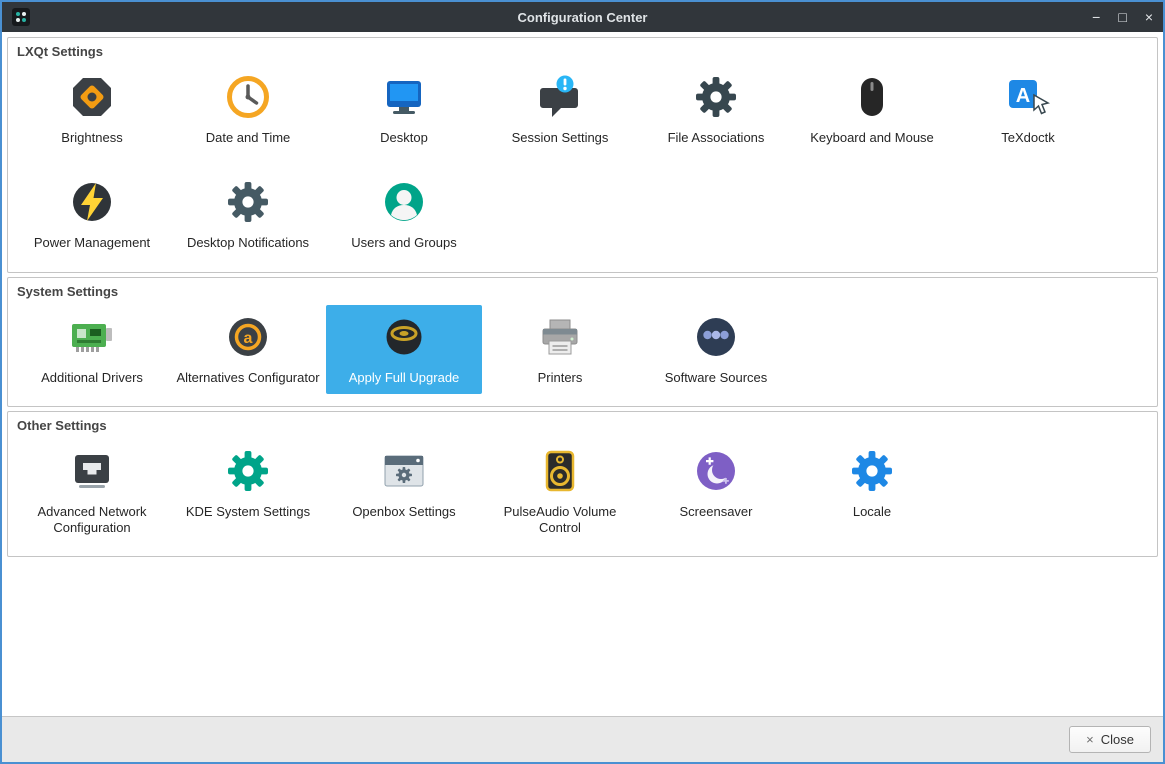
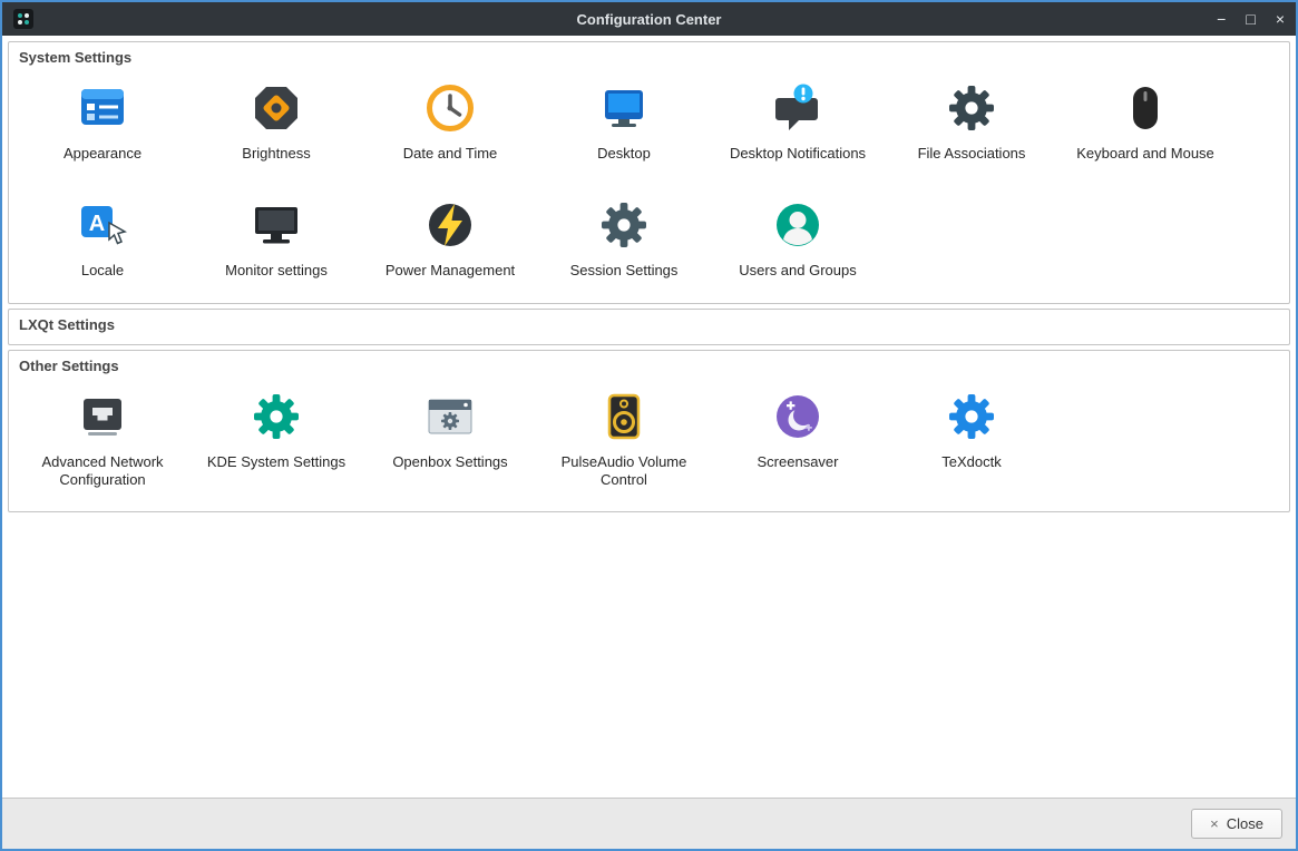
  Configuration Center
  −
  □
  ×
- LXQt Settings
+ System Settings
+ Appearance
  Brightness
  Date and Time
  Desktop
- Session Settings
+ Desktop Notifications
  File Associations
  Keyboard and Mouse
  A
- TeXdoctk
+ Locale
+ Monitor settings
  Power Management
- Desktop Notifications
+ Session Settings
  Users and Groups
- System Settings
+ LXQt Settings
- Additional Drivers
- a
- Alternatives Configurator
- Apply Full Upgrade
- Printers
- Software Sources
  Other Settings
  Advanced Network Configuration
  KDE System Settings
  Openbox Settings
  PulseAudio Volume Control
  Screensaver
- Locale
+ TeXdoctk
  ×
  Close
